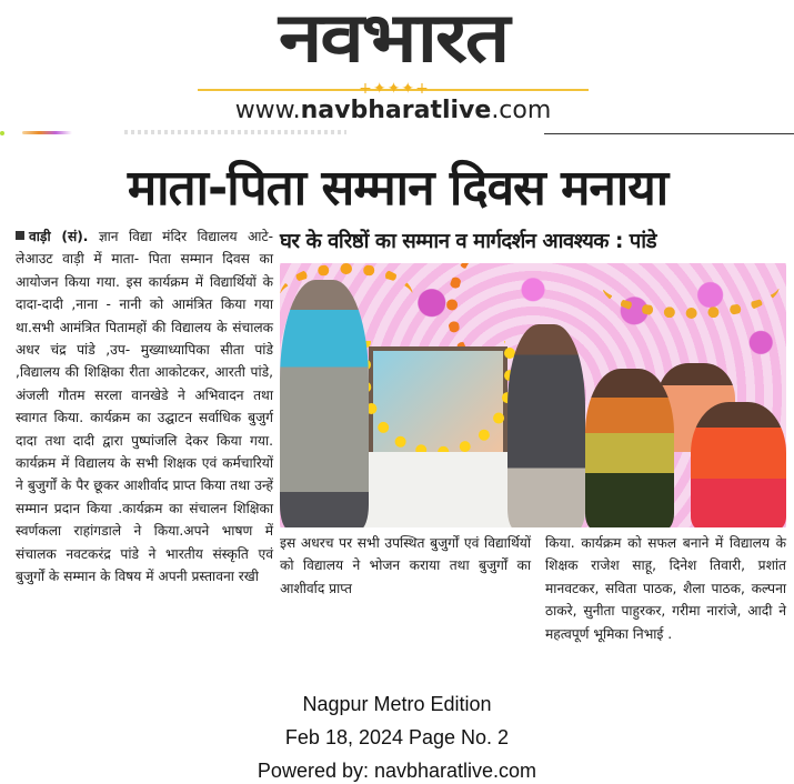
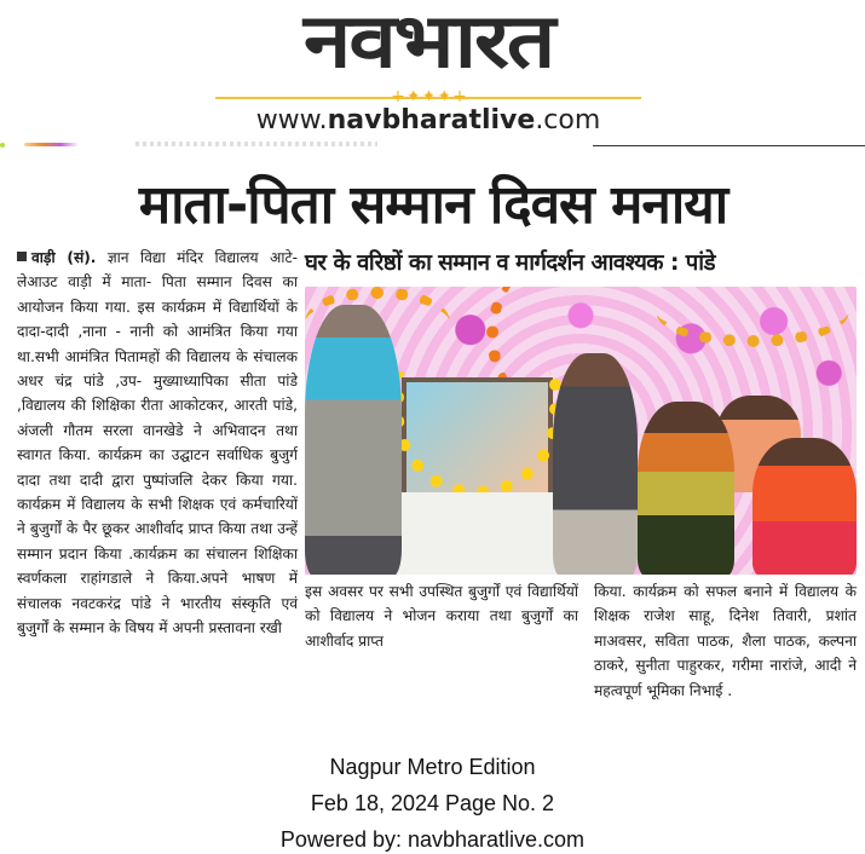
  नवभारत
  +✦✦✦+
  www.navbharatlive.com
  माता-पिता सम्मान दिवस मनाया
  वाड़ी (सं). ज्ञान विद्या मंदिर विद्यालय आटे- लेआउट वाड़ी में माता- पिता सम्मान दिवस का आयोजन किया गया. इस कार्यक्रम में विद्यार्थियों के दादा-दादी ,नाना - नानी को आमंत्रित किया गया था.सभी आमंत्रित पितामहों की विद्यालय के संचालक अधर चंद्र पांडे ,उप- मुख्याध्यापिका सीता पांडे ,विद्यालय की शिक्षिका रीता आकोटकर, आरती पांडे, अंजली गौतम सरला वानखेडे ने अभिवादन तथा स्वागत किया. कार्यक्रम का उद्घाटन सर्वाधिक बुजुर्ग दादा तथा दादी द्वारा पुष्पांजलि देकर किया गया. कार्यक्रम में विद्यालय के सभी शिक्षक एवं कर्मचारियों ने बुजुर्गों के पैर छूकर आशीर्वाद प्राप्त किया तथा उन्हें सम्मान प्रदान किया .कार्यक्रम का संचालन शिक्षिका स्वर्णकला राहांगडाले ने किया.अपने भाषण में संचालक नवटकरंद्र पांडे ने भारतीय संस्कृति एवं बुजुर्गों के सम्मान के विषय में अपनी प्रस्तावना रखी
  घर के वरिष्ठों का सम्मान व मार्गदर्शन आवश्यक : पांडे
- इस अधरच पर सभी उपस्थित बुजुर्गों एवं विद्यार्थियों को विद्यालय ने भोजन कराया तथा बुजुर्गों का आशीर्वाद प्राप्त
+ इस अवसर पर सभी उपस्थित बुजुर्गों एवं विद्यार्थियों को विद्यालय ने भोजन कराया तथा बुजुर्गों का आशीर्वाद प्राप्त
- किया. कार्यक्रम को सफल बनाने में विद्यालय के शिक्षक राजेश साहू, दिनेश तिवारी, प्रशांत मानवटकर, सविता पाठक, शैला पाठक, कल्पना ठाकरे, सुनीता पाहुरकर, गरीमा नारांजे, आदी ने महत्वपूर्ण भूमिका निभाई .
+ किया. कार्यक्रम को सफल बनाने में विद्यालय के शिक्षक राजेश साहू, दिनेश तिवारी, प्रशांत माअवसर, सविता पाठक, शैला पाठक, कल्पना ठाकरे, सुनीता पाहुरकर, गरीमा नारांजे, आदी ने महत्वपूर्ण भूमिका निभाई .
  Nagpur Metro Edition
  Feb 18, 2024 Page No. 2
  Powered by: navbharatlive.com
